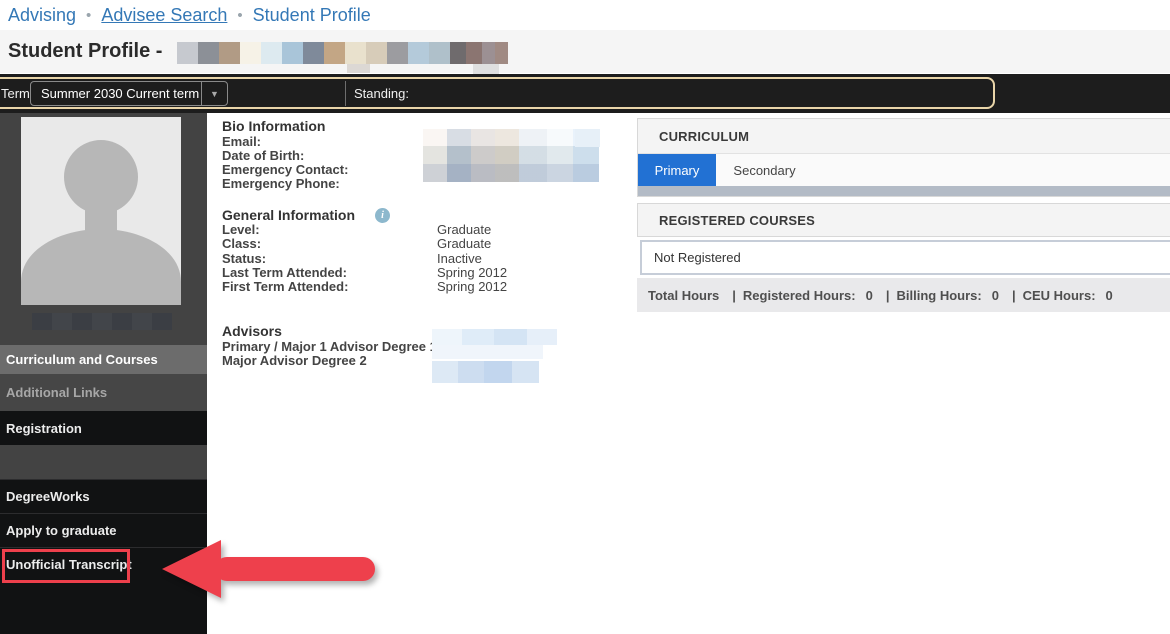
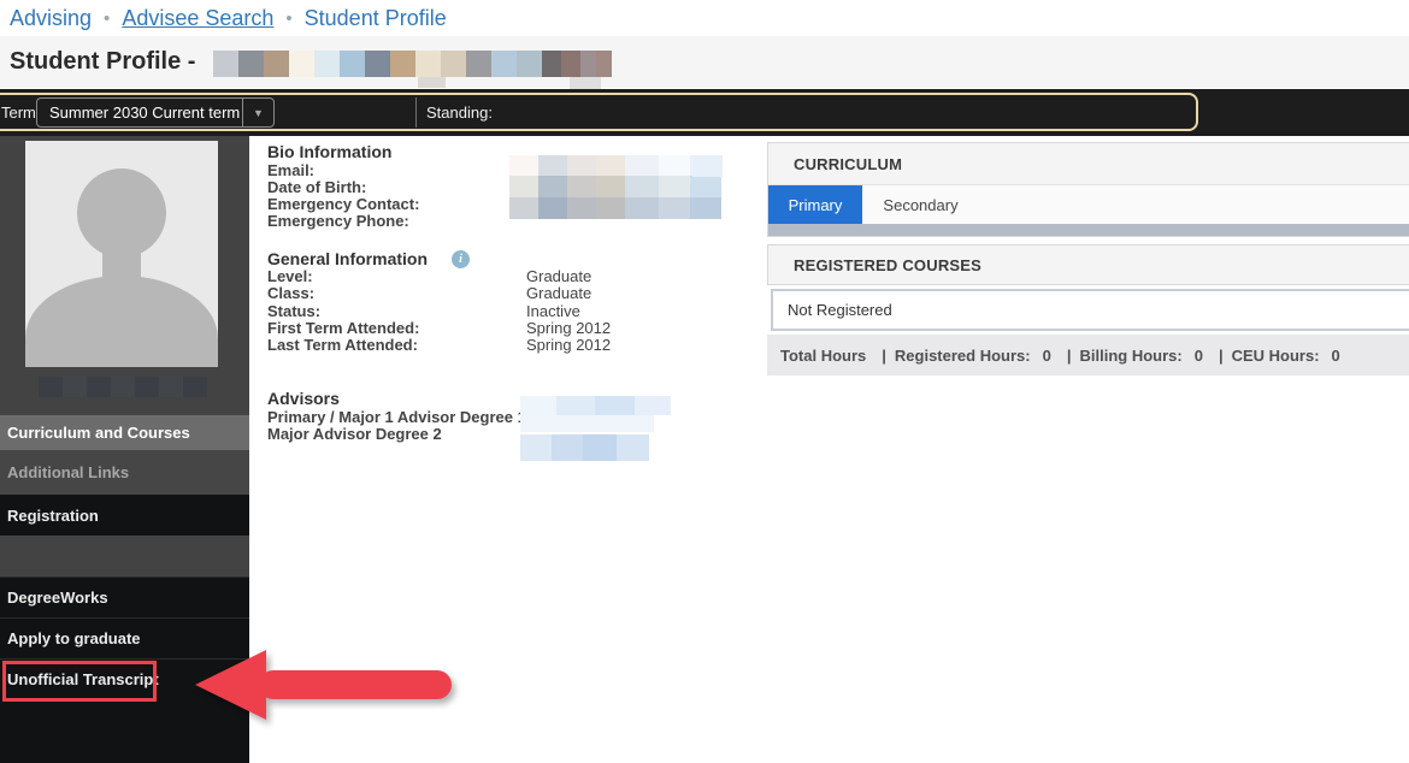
  Advising
  •
  Advisee Search
  •
  Student Profile
  Student Profile -
  Term
  Summer 2030 Current term
  ▼
  Standing:
  Curriculum and Courses
  Additional Links
  Registration
  DegreeWorks
  Apply to graduate
  Unofficial Transcript
  Bio Information
  Email:
  Date of Birth:
  Emergency Contact:
  Emergency Phone:
  General Information
  i
  Level:
  Graduate
  Class:
  Graduate
  Status:
  Inactive
- Last Term Attended:
+ First Term Attended:
  Spring 2012
- First Term Attended:
+ Last Term Attended:
  Spring 2012
  Advisors
  Primary / Major 1 Advisor Degree
  Major Advisor Degree 2
  CURRICULUM
  Primary
  Secondary
  REGISTERED COURSES
  Not Registered
  Total Hours
  |
  Registered Hours:
  0
  |
  Billing Hours:
  0
  |
  CEU Hours:
  0
